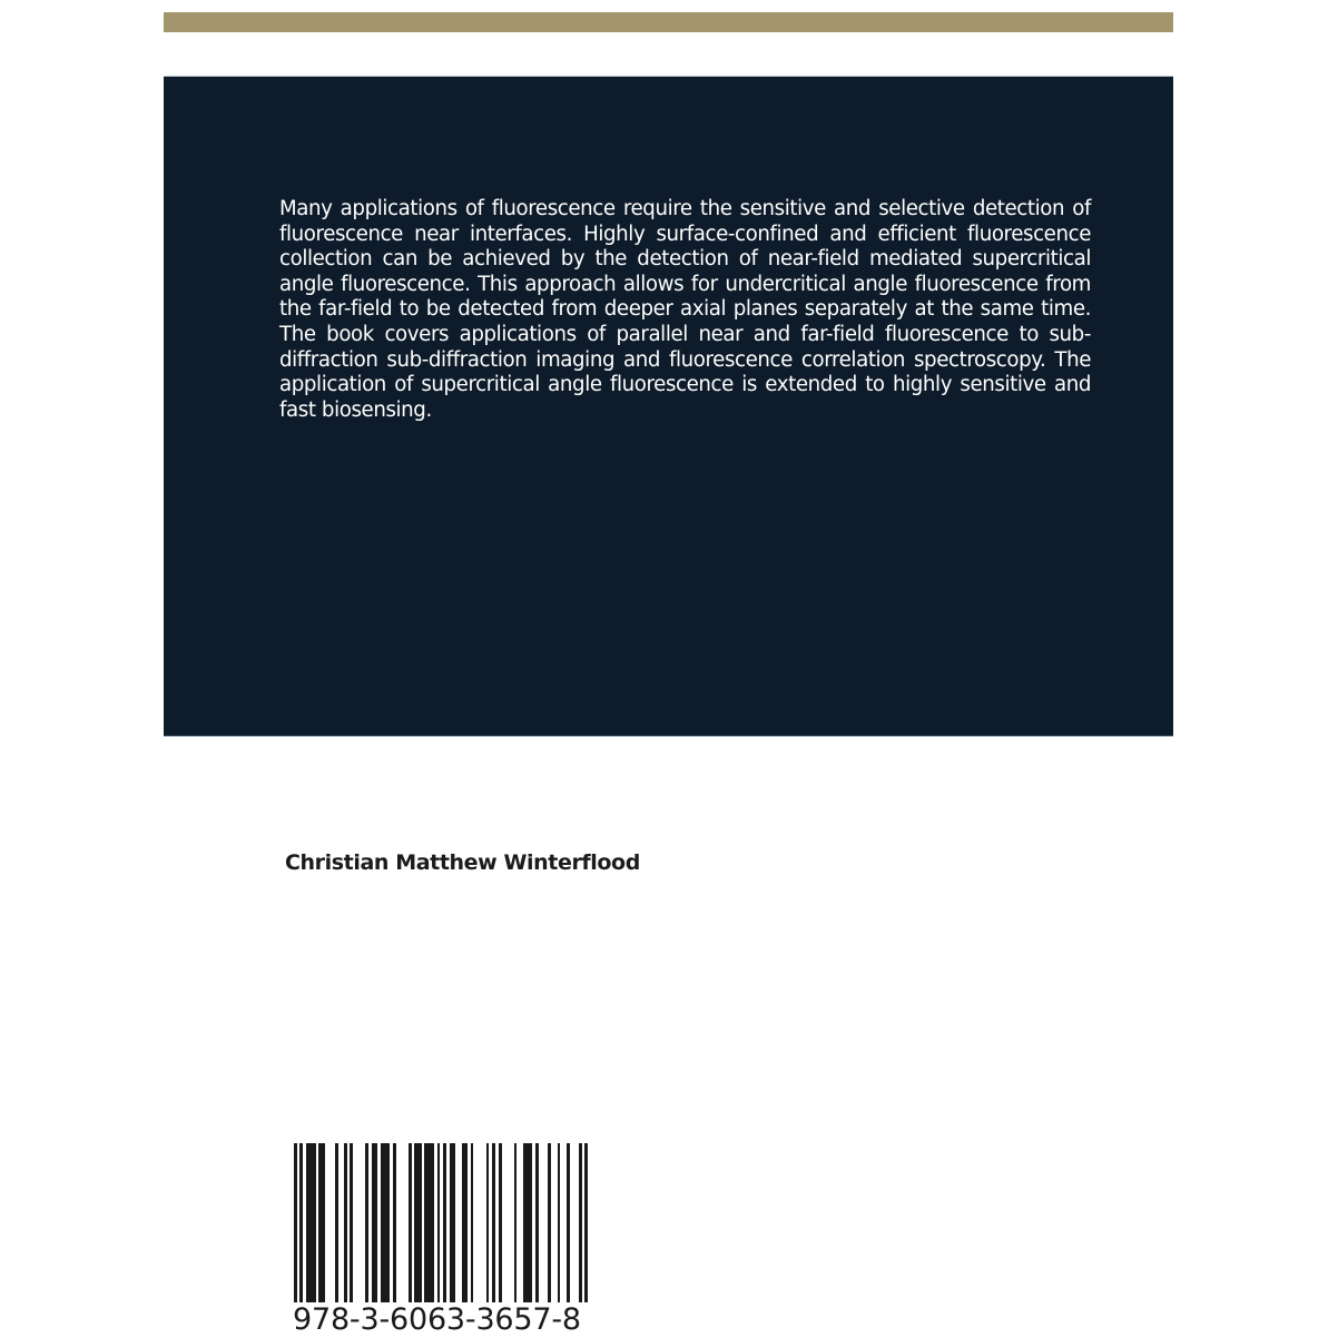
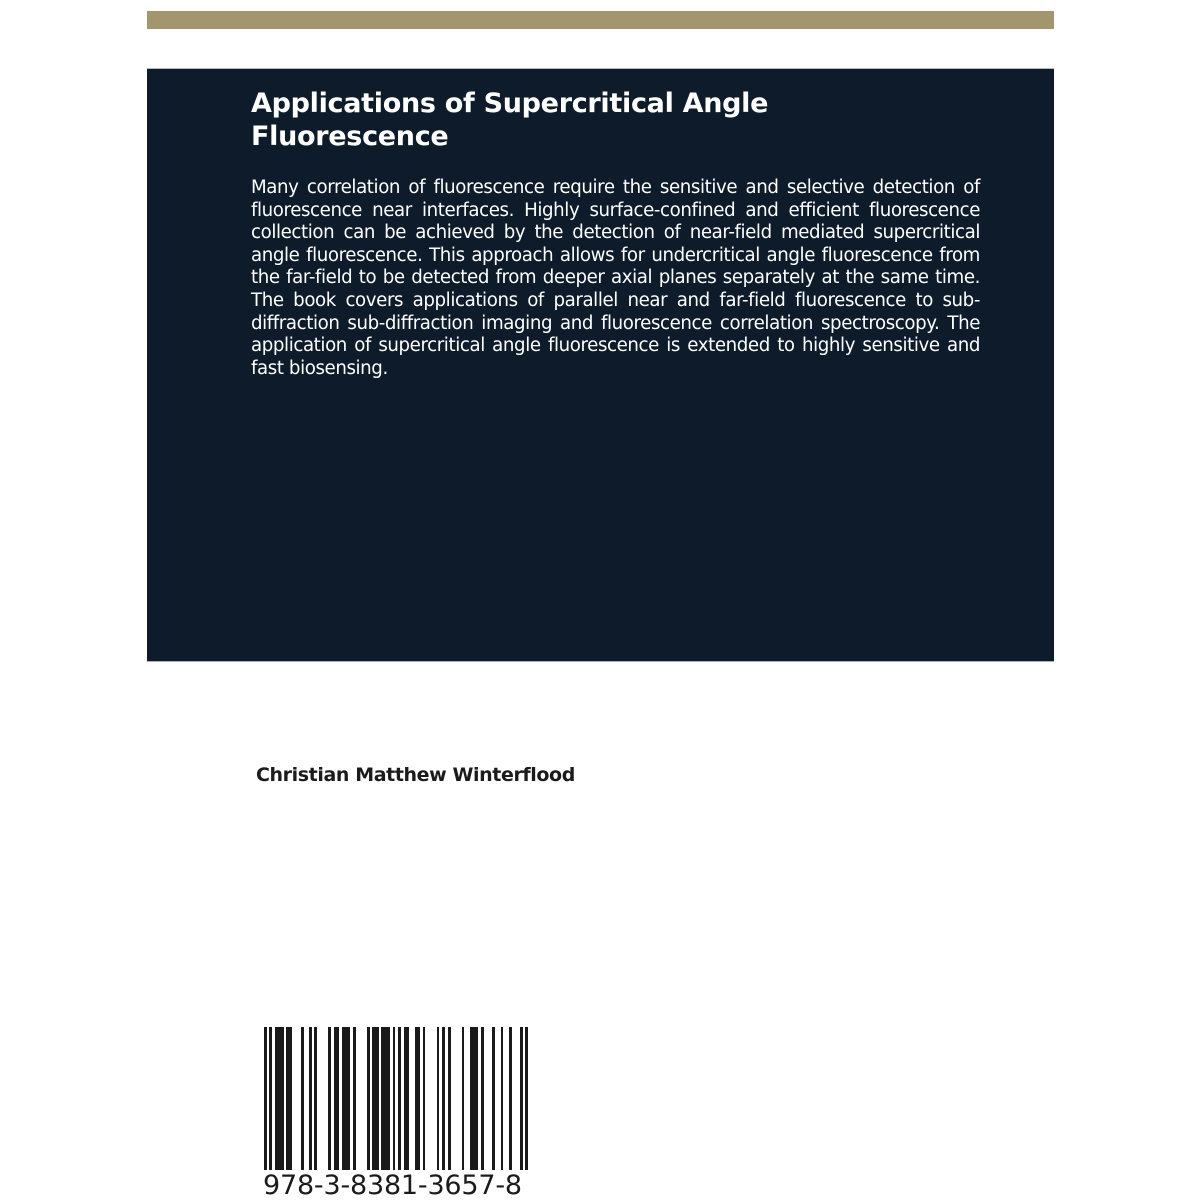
+ Applications of Supercritical Angle Fluorescence
- Many applications of fluorescence require the sensitive and selective detection of fluorescence near interfaces. Highly surface-confined and efficient fluorescence collection can be achieved by the detection of near-field mediated supercritical angle fluorescence. This approach allows for undercritical angle fluorescence from the far-field to be detected from deeper axial planes separately at the same time. The book covers applications of parallel near and far-field fluorescence to sub-diffraction sub-diffraction imaging and fluorescence correlation spectroscopy. The application of supercritical angle fluorescence is extended to highly sensitive and fast biosensing.
+ Many correlation of fluorescence require the sensitive and selective detection of fluorescence near interfaces. Highly surface-confined and efficient fluorescence collection can be achieved by the detection of near-field mediated supercritical angle fluorescence. This approach allows for undercritical angle fluorescence from the far-field to be detected from deeper axial planes separately at the same time. The book covers applications of parallel near and far-field fluorescence to sub-diffraction sub-diffraction imaging and fluorescence correlation spectroscopy. The application of supercritical angle fluorescence is extended to highly sensitive and fast biosensing.
  Christian Matthew Winterflood
- 978-3-6063-3657-8
+ 978-3-8381-3657-8
